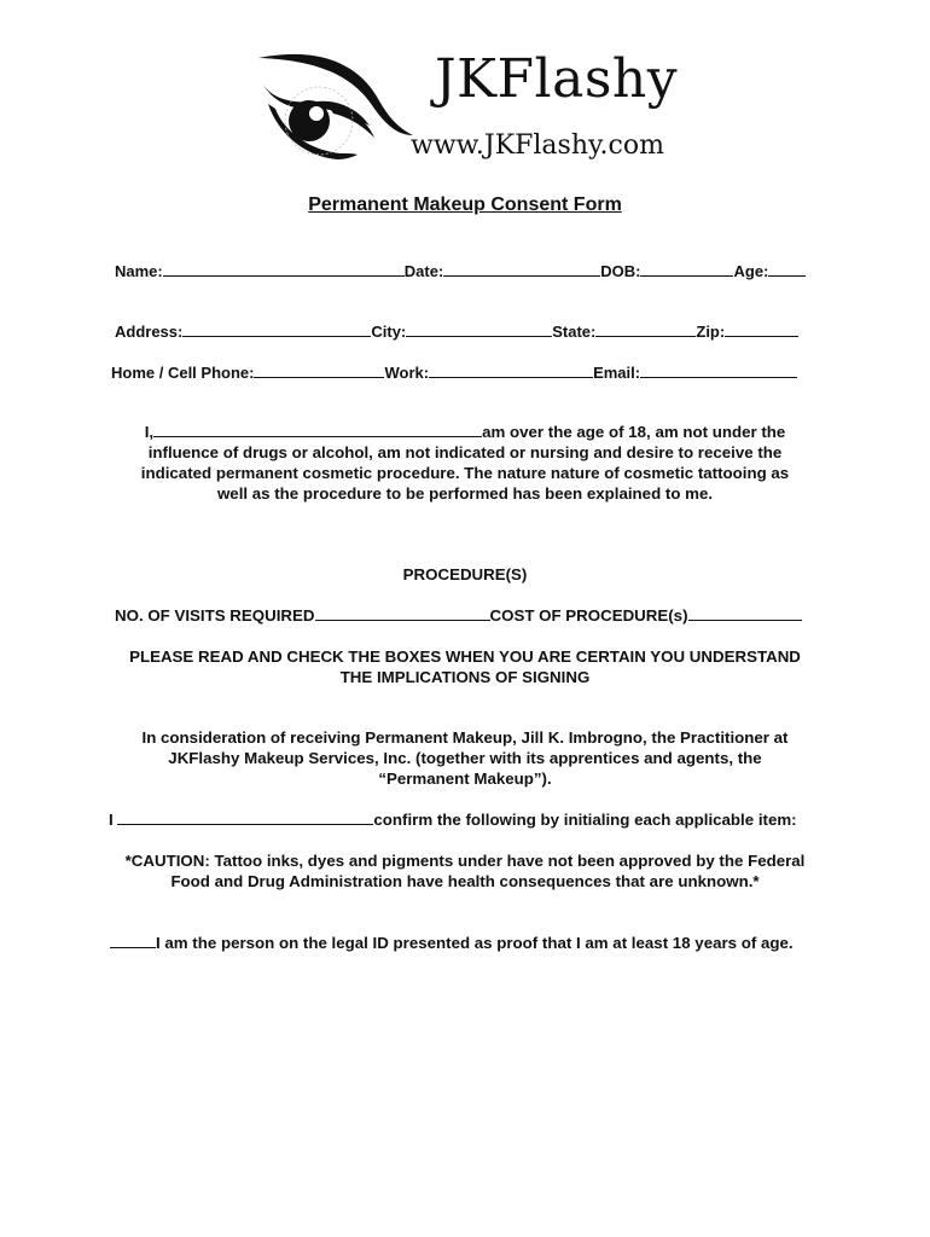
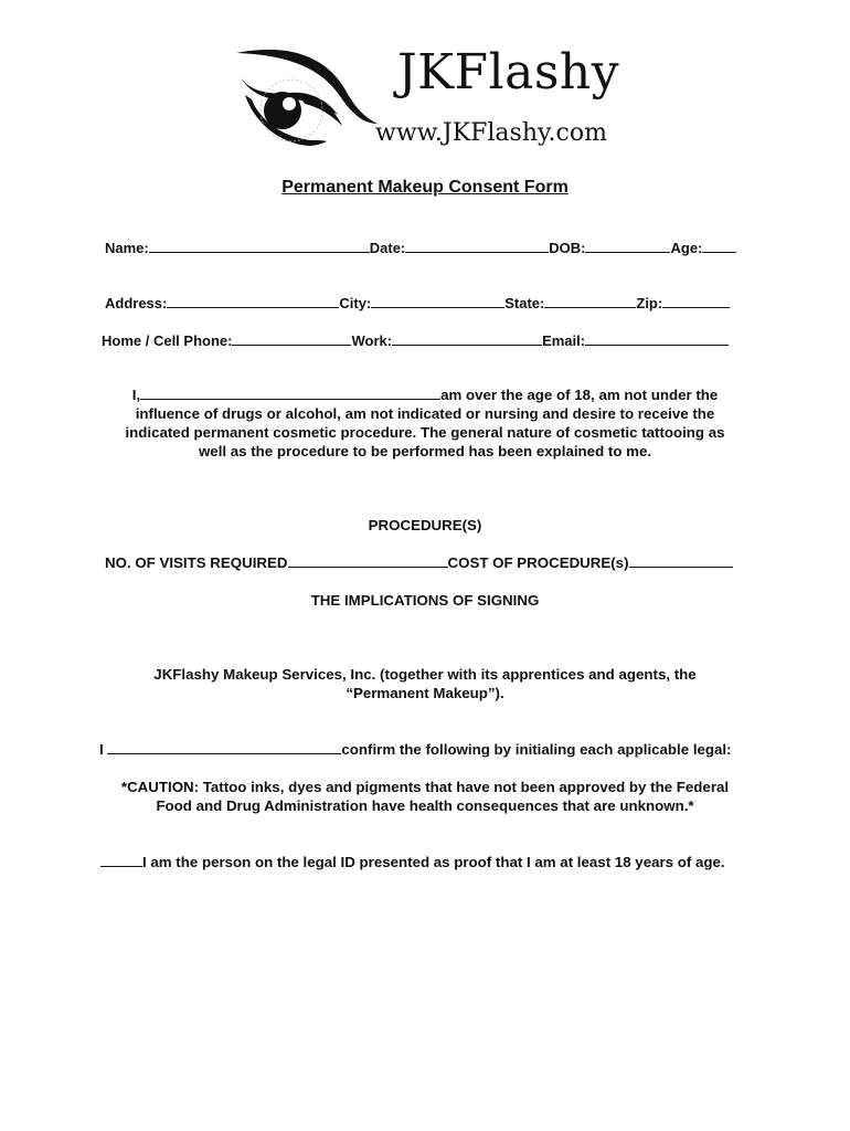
  JKFlashy
  www.JKFlashy.com
  Permanent Makeup Consent Form
  Name: Date: DOB: Age:
  Address: City: State: Zip:
  Home / Cell Phone: Work: Email:
  I, am over the age of 18, am not under the
  influence of drugs or alcohol, am not indicated or nursing and desire to receive the
- indicated permanent cosmetic procedure. The nature nature of cosmetic tattooing as
+ indicated permanent cosmetic procedure. The general nature of cosmetic tattooing as
  well as the procedure to be performed has been explained to me.
  PROCEDURE(S)
  NO. OF VISITS REQUIRED COST OF PROCEDURE(s)
- PLEASE READ AND CHECK THE BOXES WHEN YOU ARE CERTAIN YOU UNDERSTAND
  THE IMPLICATIONS OF SIGNING
- In consideration of receiving Permanent Makeup, Jill K. Imbrogno, the Practitioner at
  JKFlashy Makeup Services, Inc. (together with its apprentices and agents, the
  “Permanent Makeup”).
- I confirm the following by initialing each applicable item:
+ I confirm the following by initialing each applicable legal:
- *CAUTION: Tattoo inks, dyes and pigments under have not been approved by the Federal
+ *CAUTION: Tattoo inks, dyes and pigments that have not been approved by the Federal
  Food and Drug Administration have health consequences that are unknown.*
  I am the person on the legal ID presented as proof that I am at least 18 years of age.
